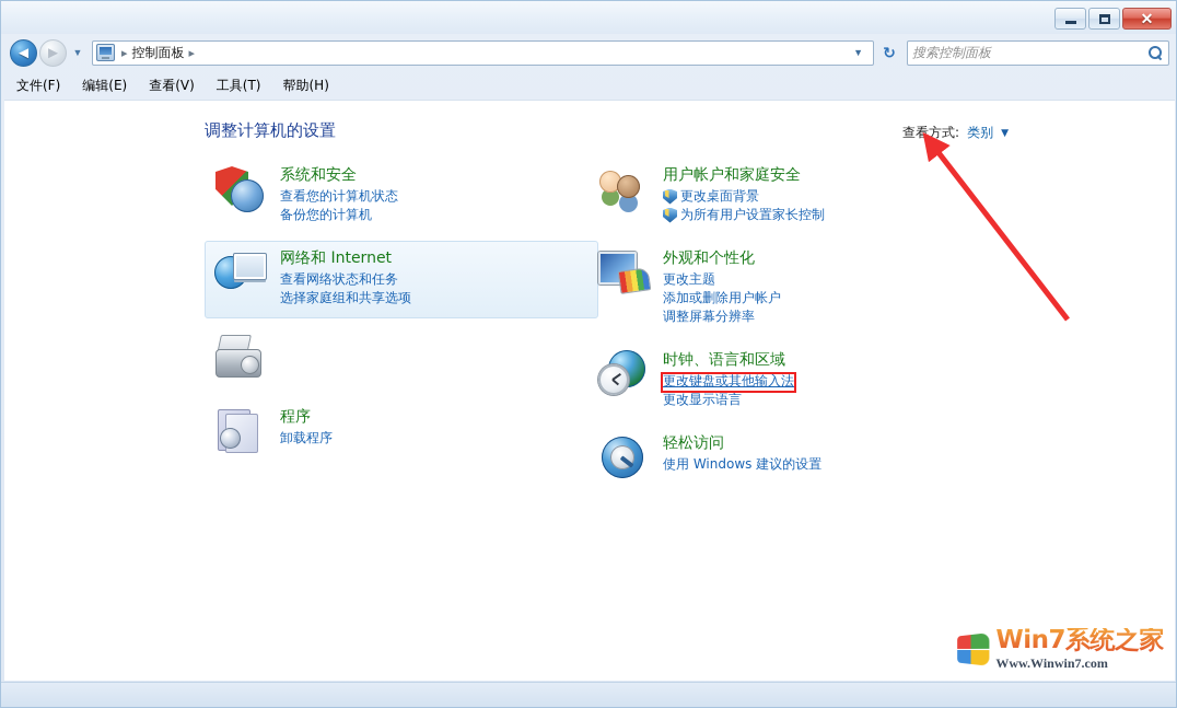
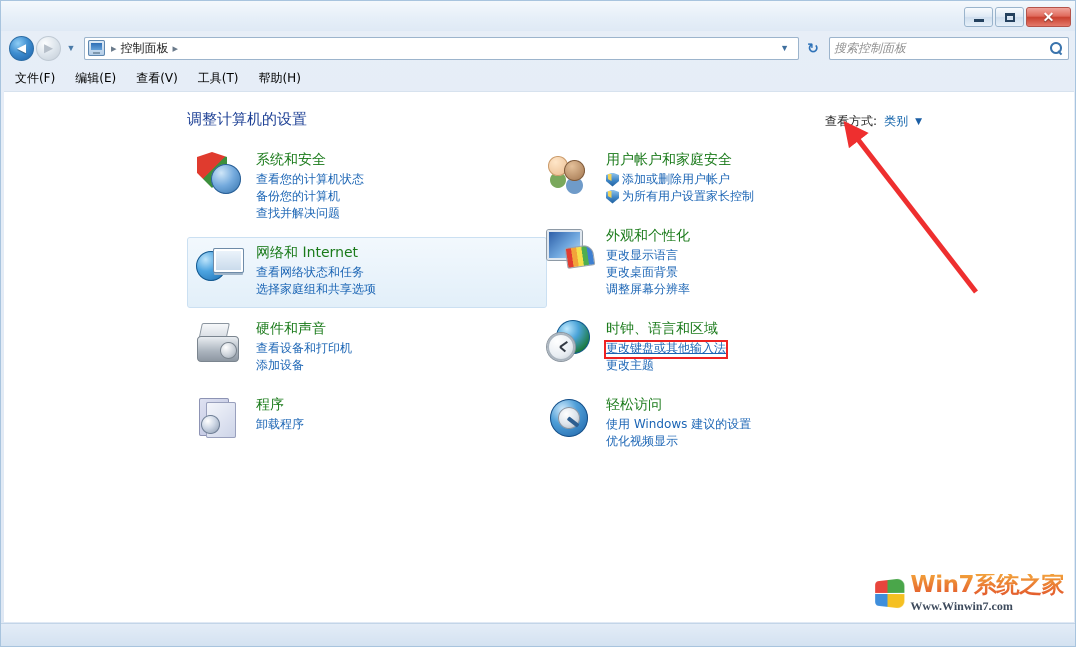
  ✕
  ◄
  ►
  ▼
  ▸
  控制面板
  ▸
  ▼
  ↻
  搜索控制面板
  文件(F)
  编辑(E)
  查看(V)
  工具(T)
  帮助(H)
  调整计算机的设置
  查看方式:
  类别
  ▼
  系统和安全
  查看您的计算机状态
  备份您的计算机
+ 查找并解决问题
  网络和 Internet
  查看网络状态和任务
  选择家庭组和共享选项
+ 硬件和声音
+ 查看设备和打印机
+ 添加设备
  程序
  卸载程序
  用户帐户和家庭安全
- 更改桌面背景
+ 添加或删除用户帐户
  为所有用户设置家长控制
  外观和个性化
- 更改主题
+ 更改显示语言
- 添加或删除用户帐户
+ 更改桌面背景
  调整屏幕分辨率
  时钟、语言和区域
  更改键盘或其他输入法
- 更改显示语言
+ 更改主题
  轻松访问
  使用 Windows 建议的设置
+ 优化视频显示
  Win7系统之家
  Www.Winwin7.com
